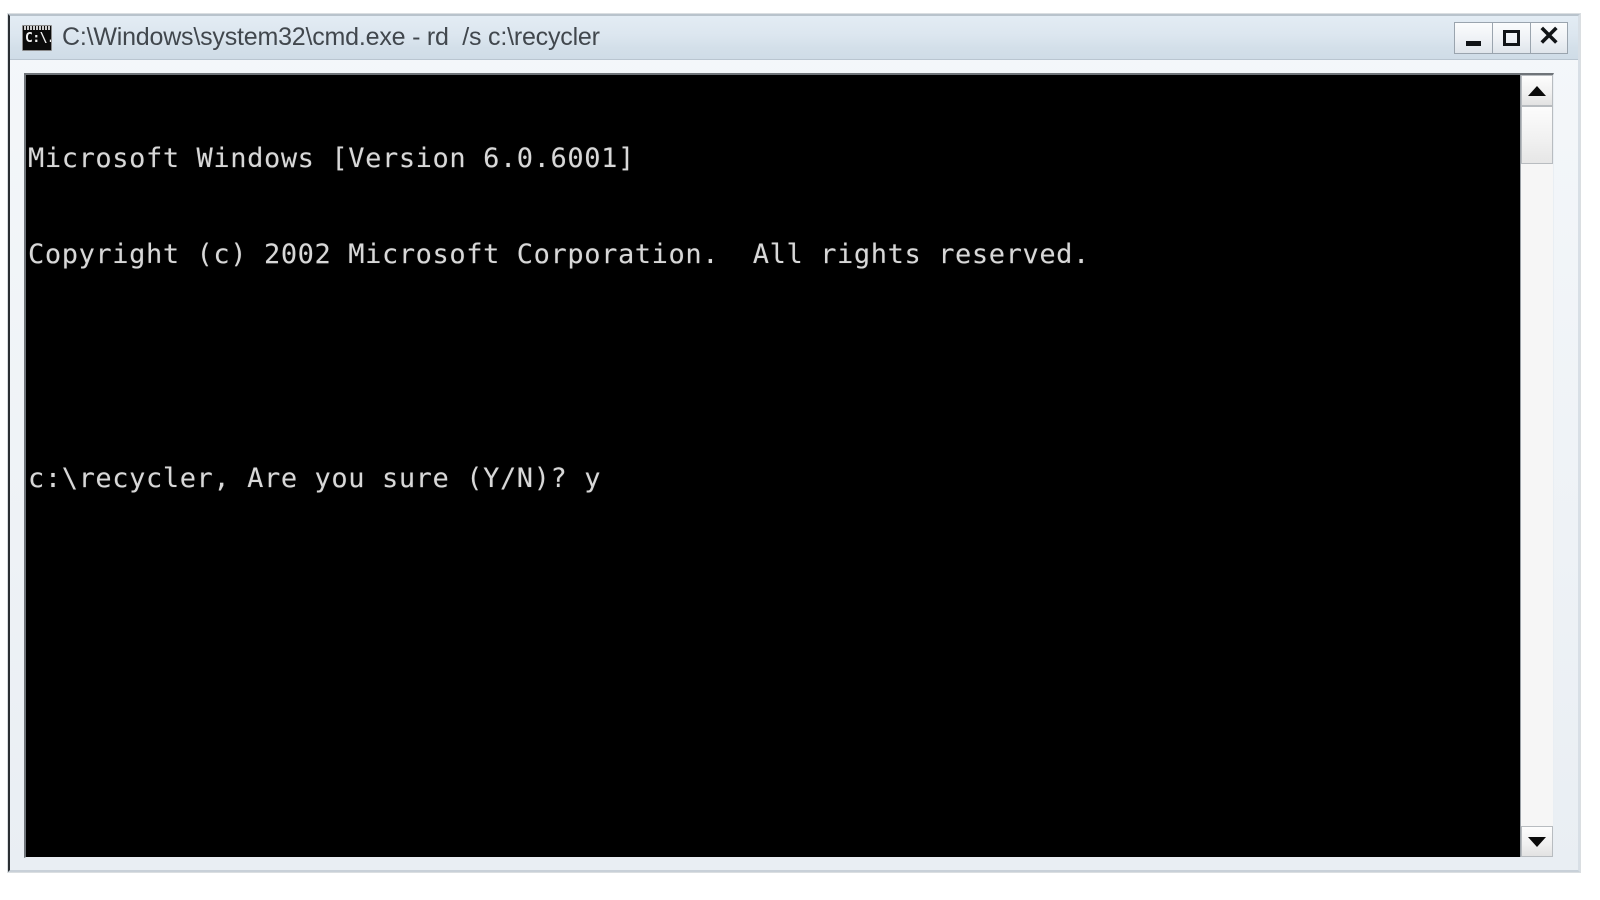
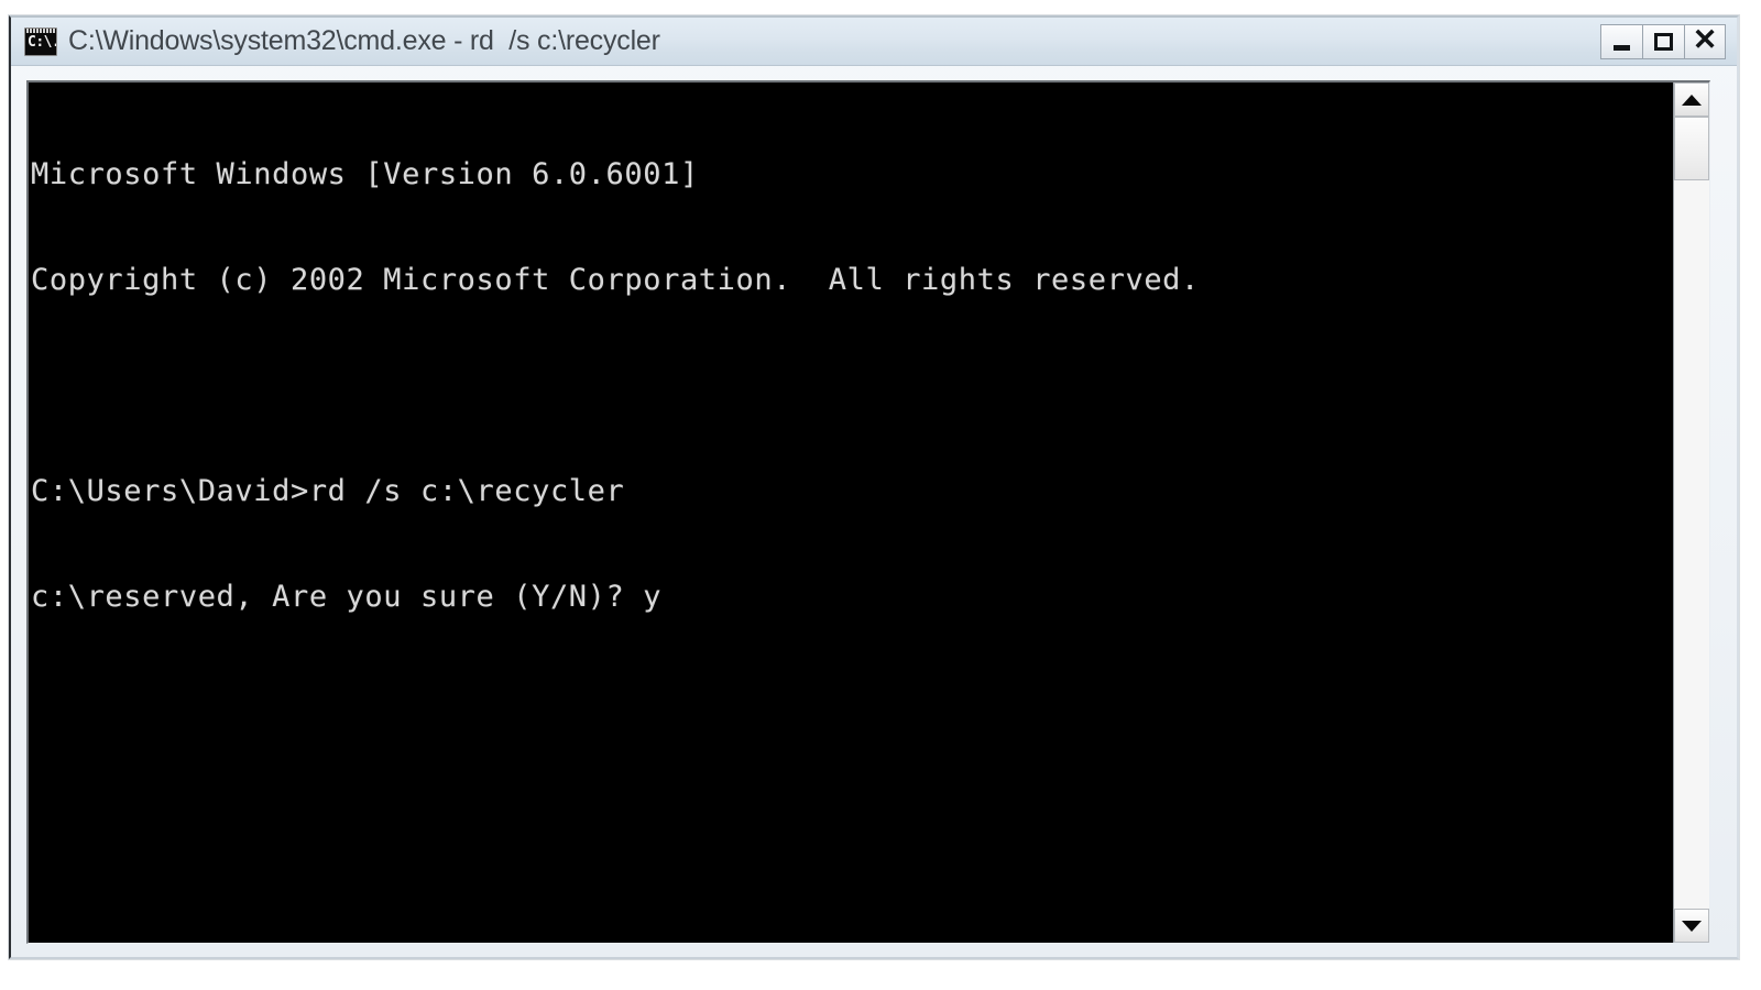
  C:\.
  C:\Windows\system32\cmd.exe - rd /s c:\recycler
  ✕
  Microsoft Windows [Version 6.0.6001]
  Copyright (c) 2002 Microsoft Corporation. All rights reserved.
+ C:\Users\David>rd /s c:\recycler
- c:\recycler, Are you sure (Y/N)? y
+ c:\reserved, Are you sure (Y/N)? y
